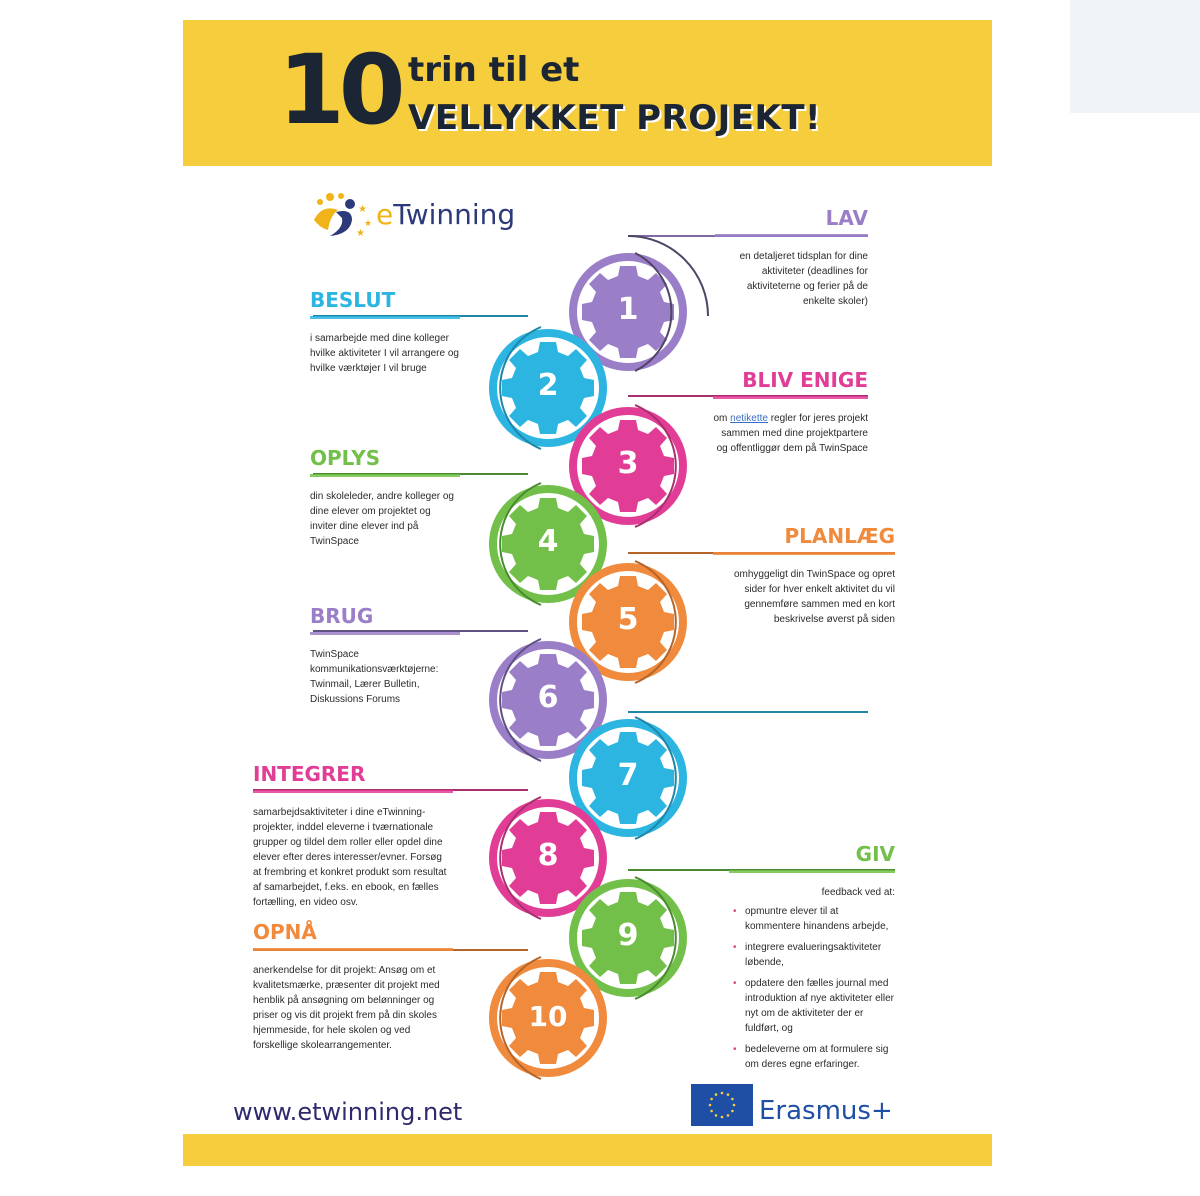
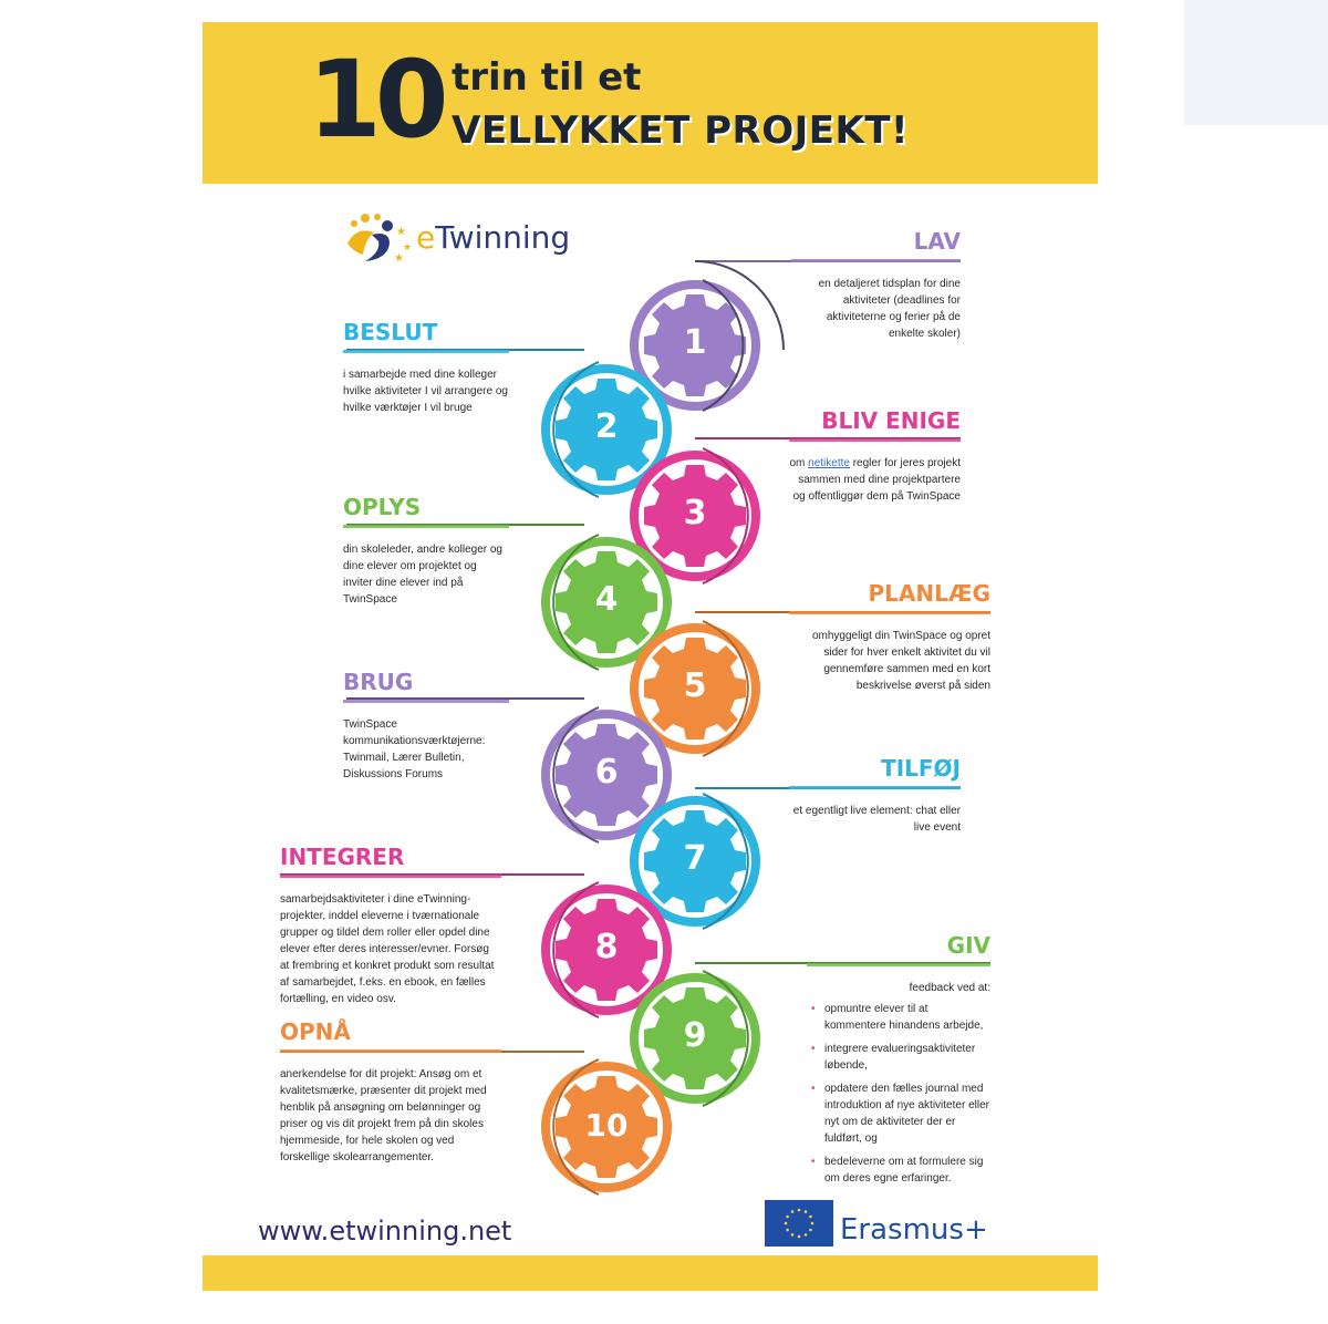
  10
  trin til et
  VELLYKKET PROJEKT!
  ★
  ★
  ★
  eTwinning
  1
  2
  3
  4
  5
  6
  7
  8
  9
  10
  LAV
  en detaljeret tidsplan for dine aktiviteter (deadlines for aktiviteterne og ferier på de enkelte skoler)
  BESLUT
  i samarbejde med dine kolleger hvilke aktiviteter I vil arrangere og hvilke værktøjer I vil bruge
  BLIV ENIGE
  om netikette regler for jeres projekt sammen med dine projektpartere og offentliggør dem på TwinSpace
  OPLYS
  din skoleleder, andre kolleger og dine elever om projektet og inviter dine elever ind på TwinSpace
  PLANLÆG
  omhyggeligt din TwinSpace og opret sider for hver enkelt aktivitet du vil gennemføre sammen med en kort beskrivelse øverst på siden
  BRUG
  TwinSpace kommunikationsværktøjerne: Twinmail, Lærer Bulletin, Diskussions Forums
+ TILFØJ
+ et egentligt live element: chat eller live event
  INTEGRER
  samarbejdsaktiviteter i dine eTwinning-projekter, inddel eleverne i tværnationale grupper og tildel dem roller eller opdel dine elever efter deres interesser/evner. Forsøg at frembring et konkret produkt som resultat af samarbejdet, f.eks. en ebook, en fælles fortælling, en video osv.
  GIV
  feedback ved at:
  opmuntre elever til at kommentere hinandens arbejde,
  integrere evalueringsaktiviteter løbende,
  opdatere den fælles journal med introduktion af nye aktiviteter eller nyt om de aktiviteter der er fuldført, og
  bedeleverne om at formulere sig om deres egne erfaringer.
  OPNÅ
  anerkendelse for dit projekt: Ansøg om et kvalitetsmærke, præsenter dit projekt med henblik på ansøgning om belønninger og priser og vis dit projekt frem på din skoles hjemmeside, for hele skolen og ved forskellige skolearrangementer.
  www.etwinning.net
  Erasmus+
